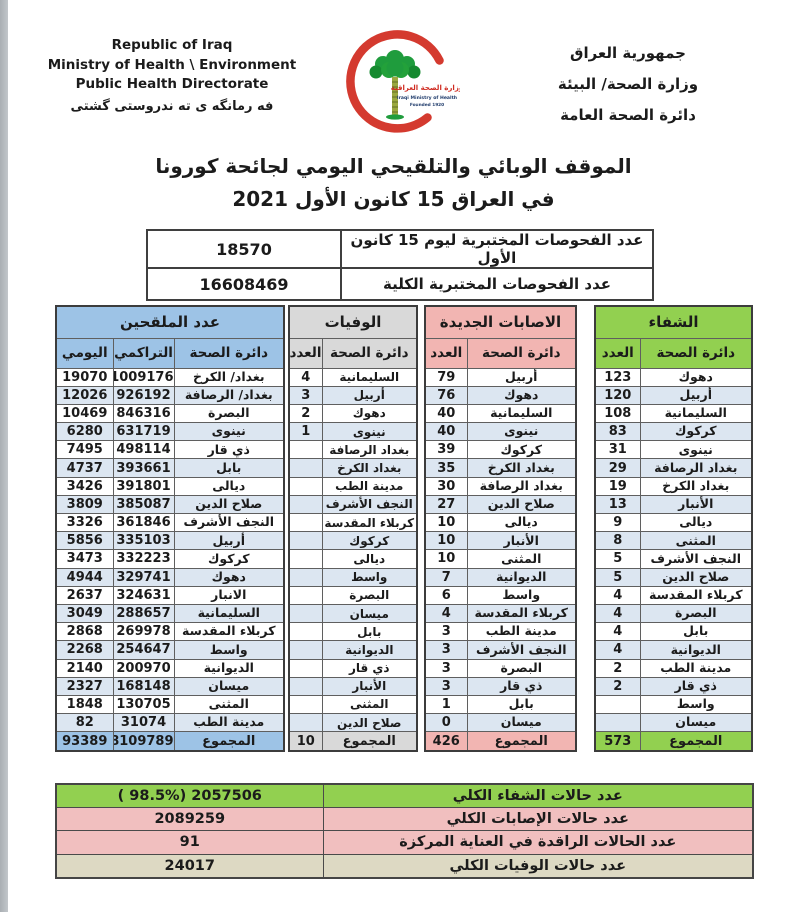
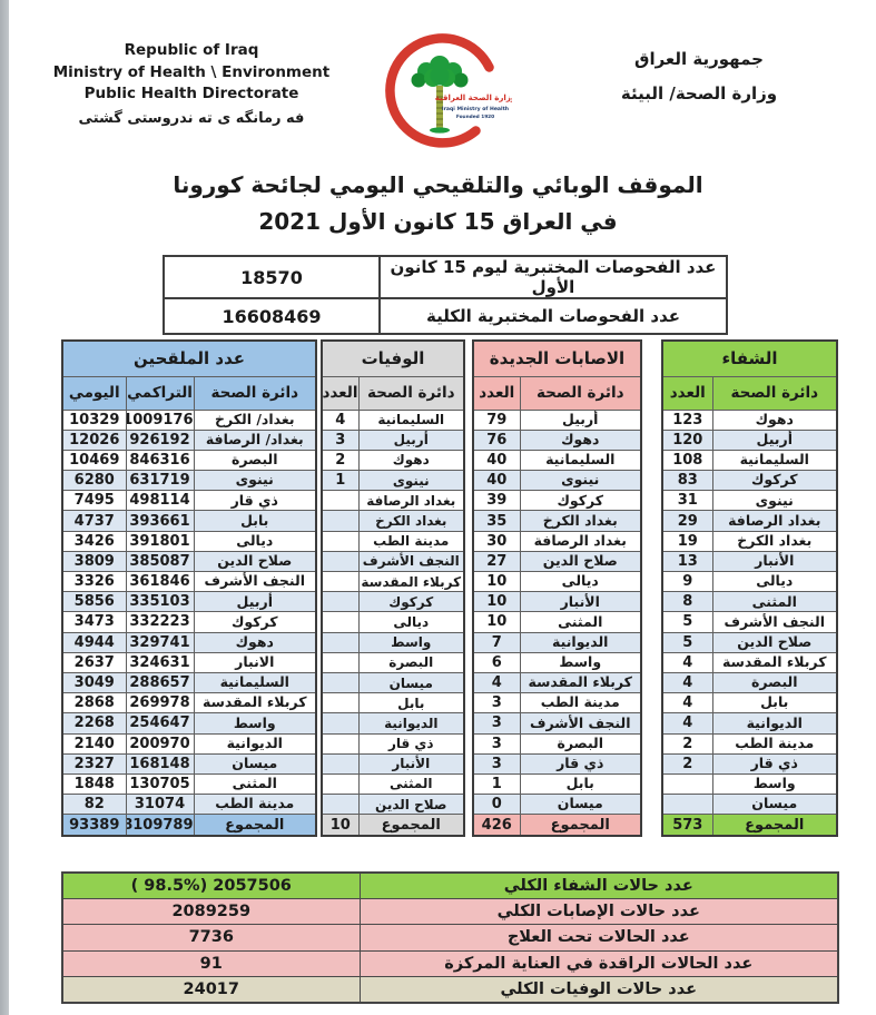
  Republic of Iraq
  Ministry of Health \ Environment
  Public Health Directorate
  فه رمانگه ی ته ندروستی گشتی
  زارة الصحة العراقية
  جمهورية العراق
  وزارة الصحة/ البيئة
- دائرة الصحة العامة
  الموقف الوبائي والتلقيحي اليومي لجائحة كورونا
  في العراق 15 كانون الأول 2021
  عدد الفحوصات المختبرية ليوم 15 كانون الأول	18570
  عدد الفحوصات المختبرية الكلية	16608469
  عدد الملقحين
  دائرة الصحة	التراكمي	اليومي
- بغداد/ الكرخ	1009176	19070
+ بغداد/ الكرخ	1009176	10329
  بغداد/ الرصافة	926192	12026
  البصرة	846316	10469
  نينوى	631719	6280
  ذي قار	498114	7495
  بابل	393661	4737
  ديالى	391801	3426
  صلاح الدين	385087	3809
  النجف الأشرف	361846	3326
  أربيل	335103	5856
  كركوك	332223	3473
  دهوك	329741	4944
  الانبار	324631	2637
  السليمانية	288657	3049
  كربلاء المقدسة	269978	2868
  واسط	254647	2268
  الديوانية	200970	2140
  ميسان	168148	2327
  المثنى	130705	1848
  مدينة الطب	31074	82
  المجموع	8109789	93389
  الوفيات
  دائرة الصحة	العدد
  السليمانية	4
  أربيل	3
  دهوك	2
  نينوى	1
  بغداد الرصافة
  بغداد الكرخ
  مدينة الطب
  النجف الأشرف
  كربلاء المقدسة
  كركوك
  ديالى
  واسط
  البصرة
  ميسان
  بابل
  الديوانية
  ذي قار
  الأنبار
  المثنى
  صلاح الدين
  المجموع	10
  الاصابات الجديدة
  دائرة الصحة	العدد
  أربيل	79
  دهوك	76
  السليمانية	40
  نينوى	40
  كركوك	39
  بغداد الكرخ	35
  بغداد الرصافة	30
  صلاح الدين	27
  ديالى	10
  الأنبار	10
  المثنى	10
  الديوانية	7
  واسط	6
  كربلاء المقدسة	4
  مدينة الطب	3
  النجف الأشرف	3
  البصرة	3
  ذي قار	3
  بابل	1
  ميسان	0
  المجموع	426
  الشفاء
  دائرة الصحة	العدد
  دهوك	123
  أربيل	120
  السليمانية	108
  كركوك	83
  نينوى	31
  بغداد الرصافة	29
  بغداد الكرخ	19
  الأنبار	13
  ديالى	9
  المثنى	8
  النجف الأشرف	5
  صلاح الدين	5
  كربلاء المقدسة	4
  البصرة	4
  بابل	4
  الديوانية	4
  مدينة الطب	2
  ذي قار	2
  واسط
  ميسان
  المجموع	573
  عدد حالات الشفاء الكلي	( 98.5%) 2057506
  عدد حالات الإصابات الكلي	2089259
+ عدد الحالات تحت العلاج	7736
  عدد الحالات الراقدة في العناية المركزة	91
  عدد حالات الوفيات الكلي	24017
